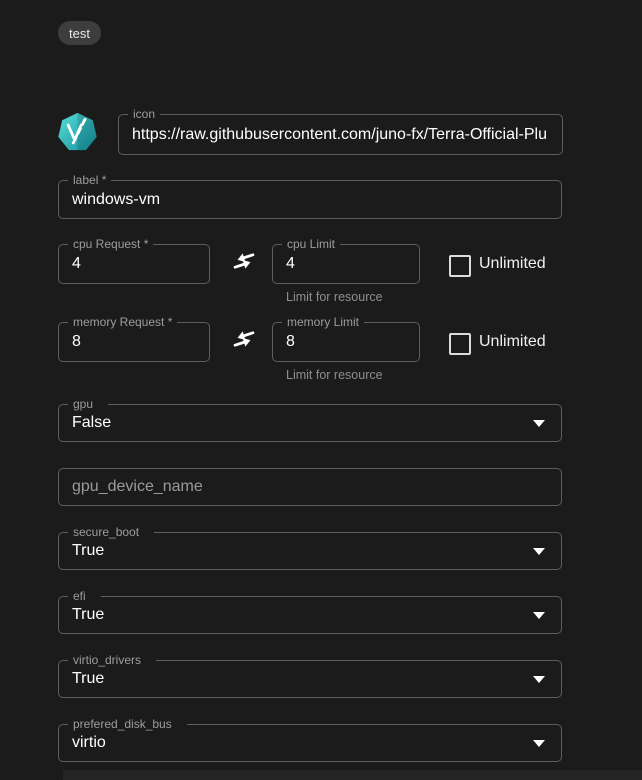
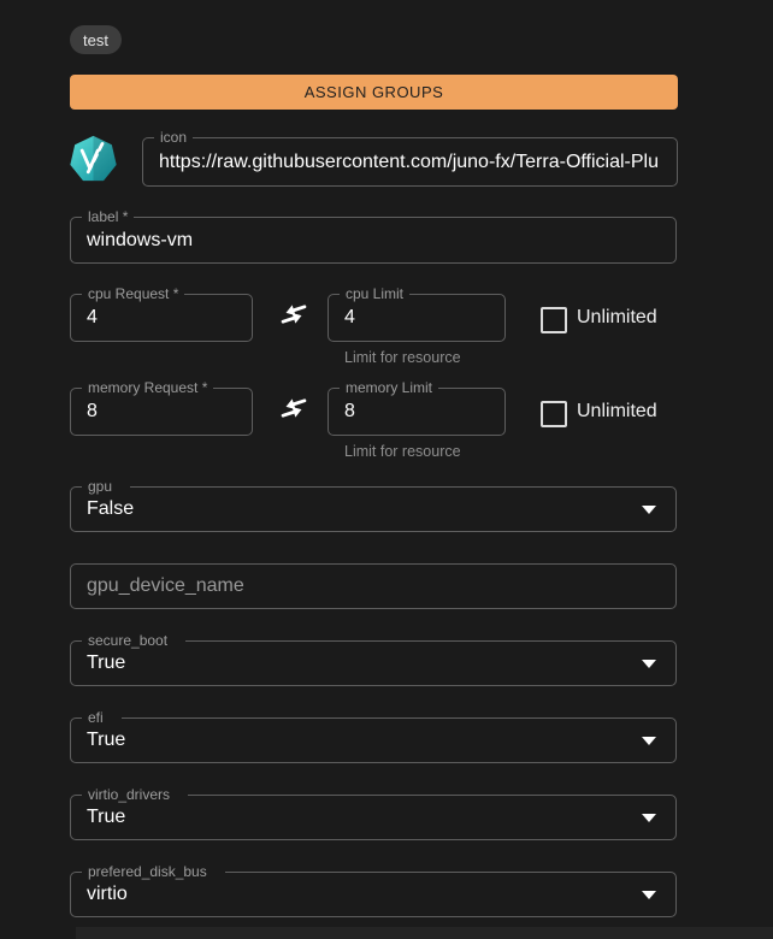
  test
+ ASSIGN GROUPS
  icon
  https://raw.githubusercontent.com/juno-fx/Terra-Official-Plu
  label *
  windows-vm
  cpu Request *
  4
  cpu Limit
  4
  Limit for resource
  Unlimited
  memory Request *
  8
  memory Limit
  8
  Limit for resource
  Unlimited
  gpu
  False
  gpu_device_name
  secure_boot
  True
  efi
  True
  virtio_drivers
  True
  prefered_disk_bus
  virtio
